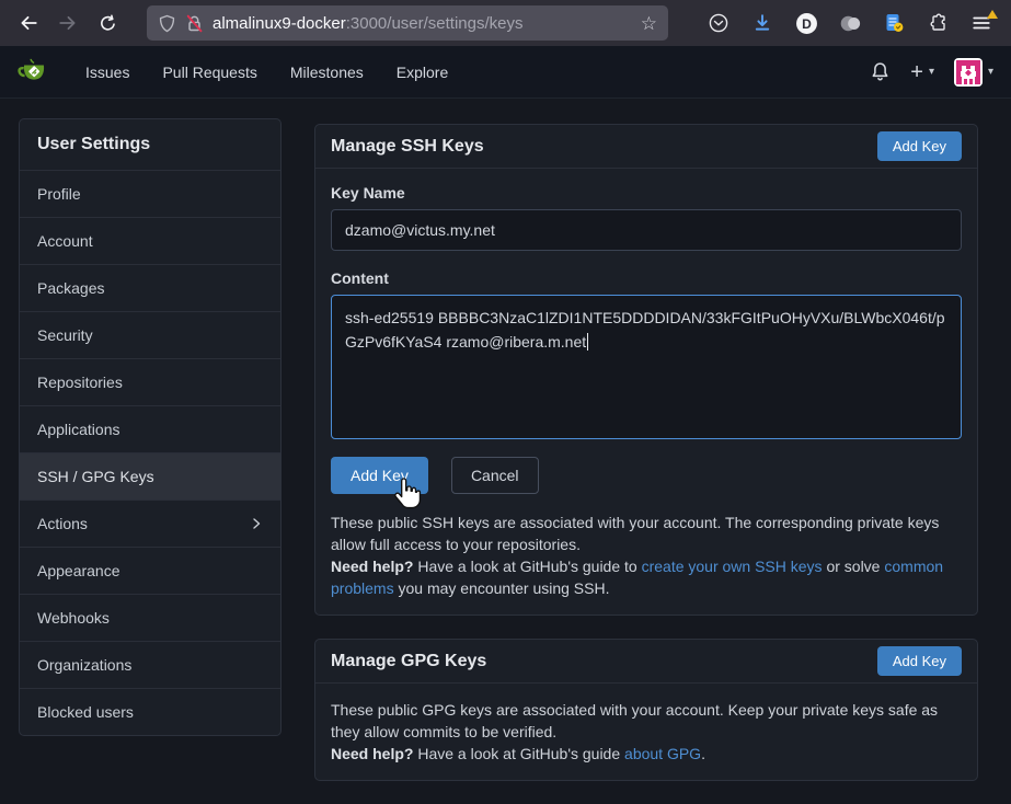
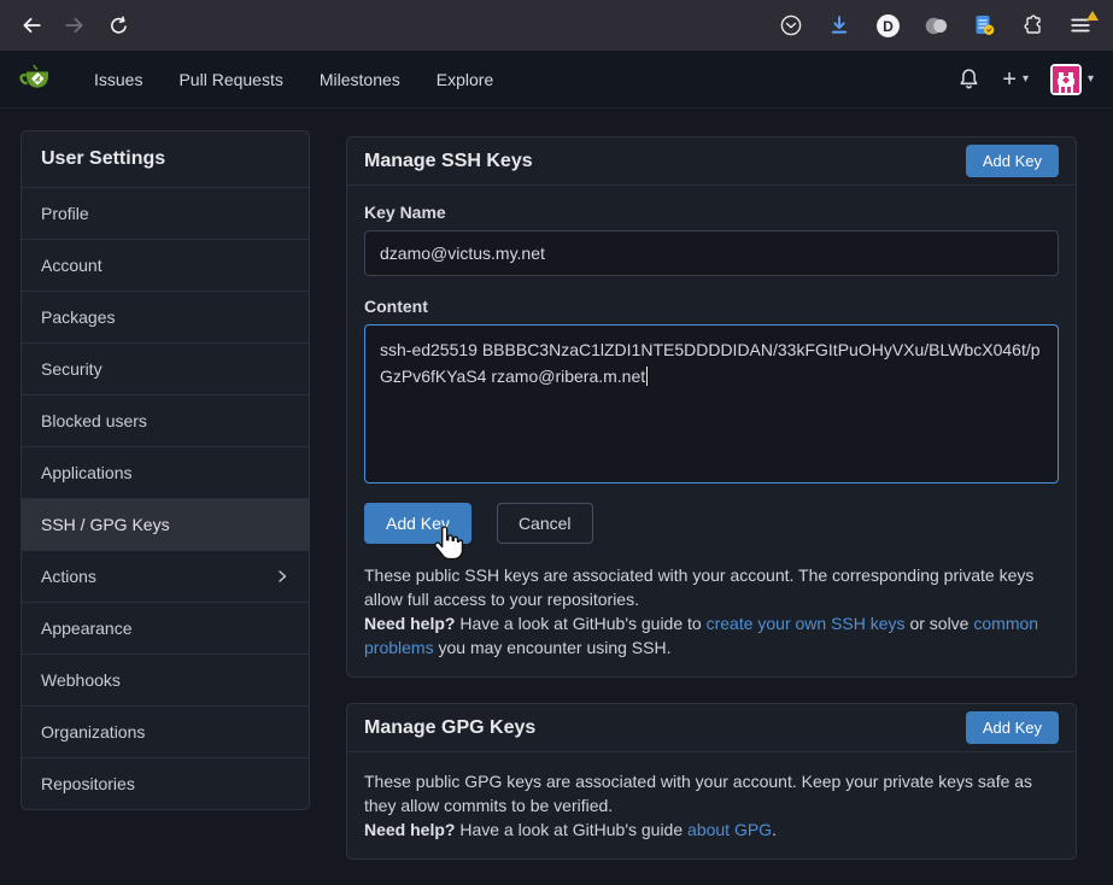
- almalinux9-docker:3000/user/settings/keys
- ☆
  D
  Issues
  Pull Requests
  Milestones
  Explore
  +
  ▾
  ▾
  User Settings
  Profile
  Account
  Packages
  Security
- Repositories
+ Blocked users
  Applications
  SSH / GPG Keys
  Actions
  Appearance
  Webhooks
  Organizations
- Blocked users
+ Repositories
  Manage SSH Keys
  Add Key
  Key Name
  dzamo@victus.my.net
  Content
  ssh-ed25519 BBBBC3NzaC1lZDI1NTE5DDDDIDAN/33kFGItPuOHyVXu/BLWbcX046t/pGzPv6fKYaS4 rzamo@ribera.m.net
  Add Key
  Cancel
  These public SSH keys are associated with your account. The corresponding private keys allow full access to your repositories.
  Need help? Have a look at GitHub's guide to create your own SSH keys or solve common problems you may encounter using SSH.
  Manage GPG Keys
  Add Key
  These public GPG keys are associated with your account. Keep your private keys safe as they allow commits to be verified.
  Need help? Have a look at GitHub's guide about GPG.
